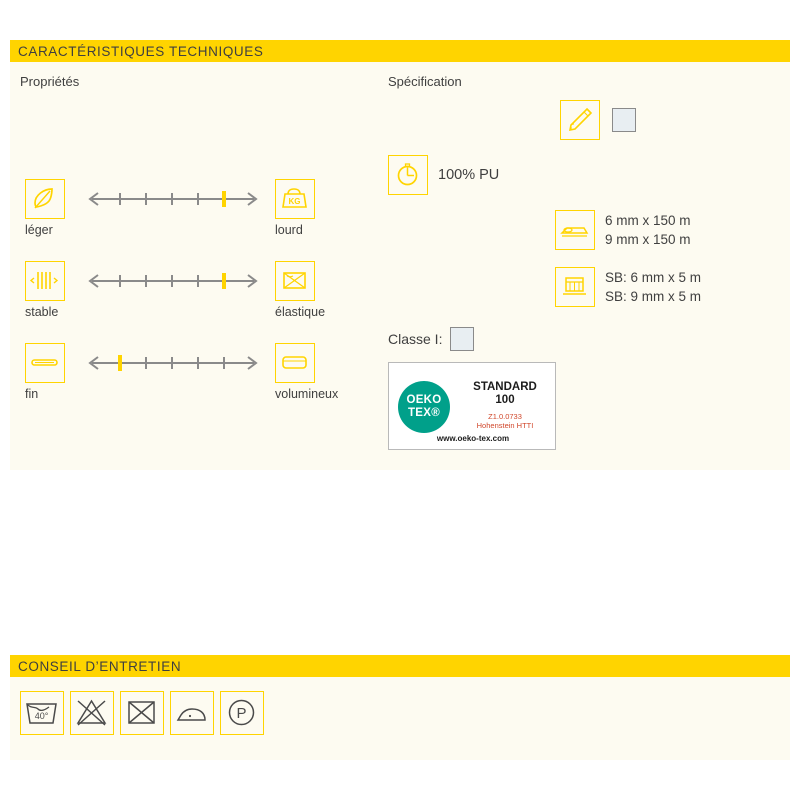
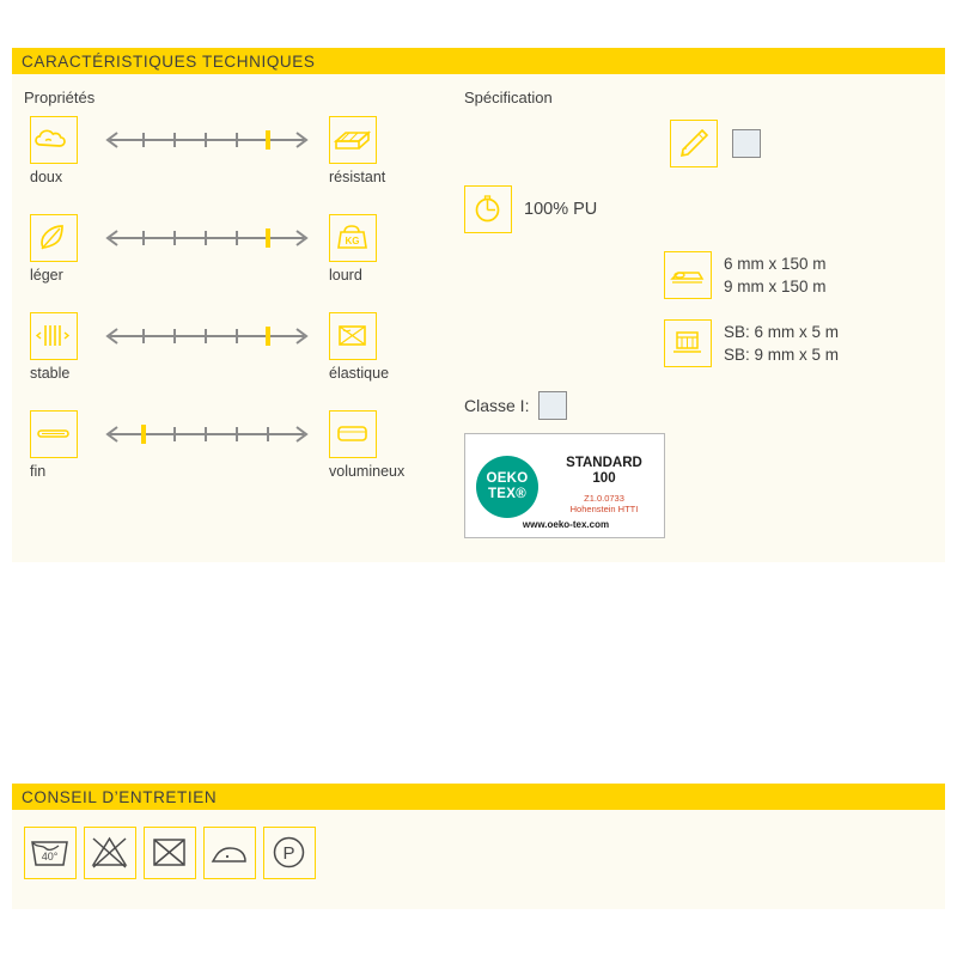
  CARACTÉRISTIQUES TECHNIQUES
  Propriétés
  Spécification
+ doux
+ résistant
  léger
  KG
  lourd
  stable
  élastique
  fin
  volumineux
  100% PU
  6 mm x 150 m
  9 mm x 150 m
  SB: 6 mm x 5 m
  SB: 9 mm x 5 m
  Classe I:
  OEKO
  TEX®
  STANDARD
  100
  Z1.0.0733
  Hohenstein HTTI
  www.oeko-tex.com
  CONSEIL D’ENTRETIEN
  40°
  P
